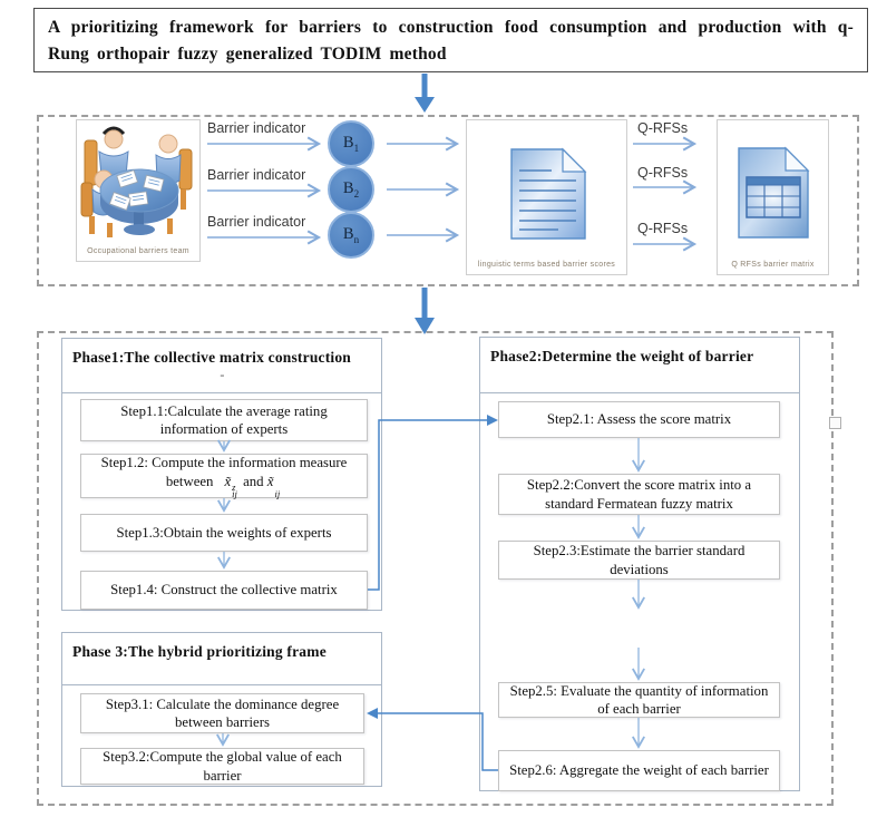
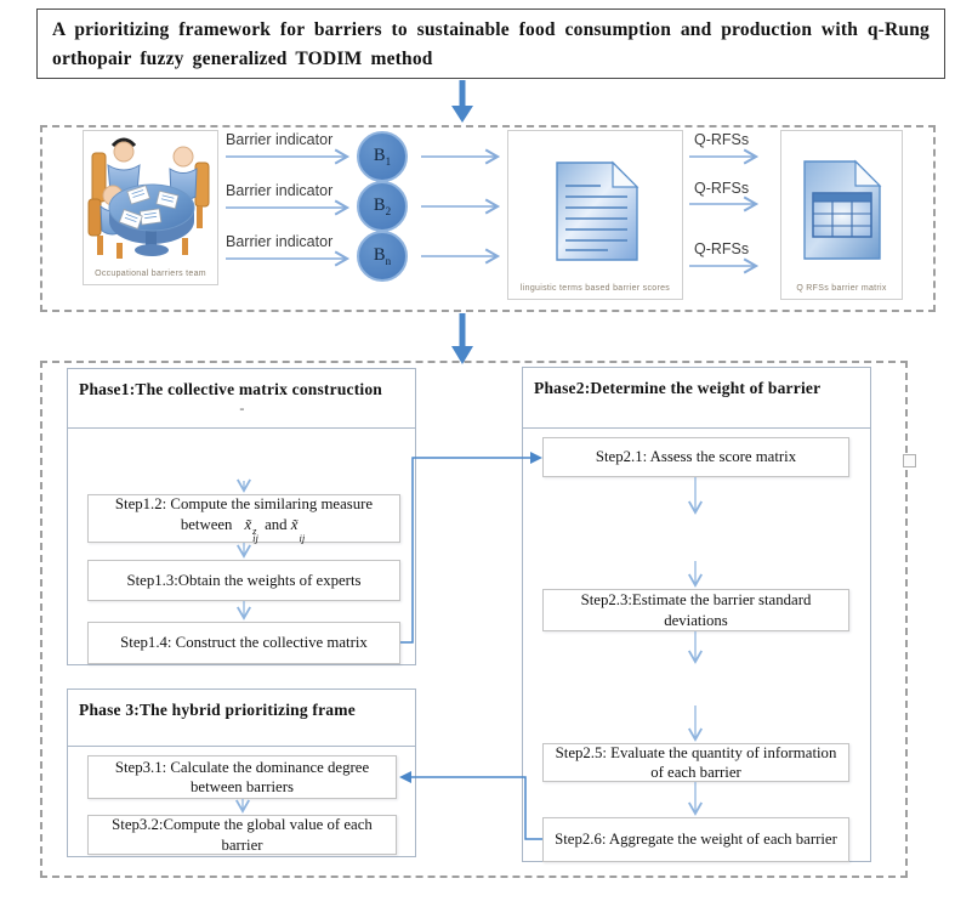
- A prioritizing framework for barriers to construction food consumption and production with q-Rung orthopair fuzzy generalized TODIM method
+ A prioritizing framework for barriers to sustainable food consumption and production with q-Rung orthopair fuzzy generalized TODIM method
  Barrier indicator
  Barrier indicator
  Barrier indicator
  B1
  B2
  Bn
  Q-RFSs
  Q-RFSs
  Q-RFSs
  Phase1:The collective matrix construction
  -
- Step1.1:Calculate the average rating information of experts
- Step1.2: Compute the information measure between x̃
+ Step1.2: Compute the similaring measure between x̃
  z
  ij
  and x̃
  ij
  Step1.3:Obtain the weights of experts
  Step1.4: Construct the collective matrix
  Phase2:Determine the weight of barrier
  Step2.1: Assess the score matrix
- Step2.2:Convert the score matrix into a standard Fermatean fuzzy matrix
  Step2.3:Estimate the barrier standard deviations
  Step2.5: Evaluate the quantity of information of each barrier
  Step2.6: Aggregate the weight of each barrier
  Phase 3:The hybrid prioritizing frame
  Step3.1: Calculate the dominance degree between barriers
  Step3.2:Compute the global value of each barrier
